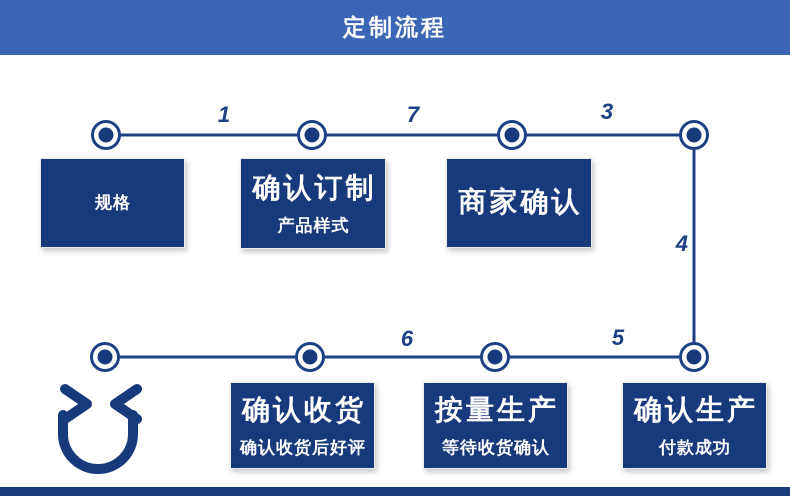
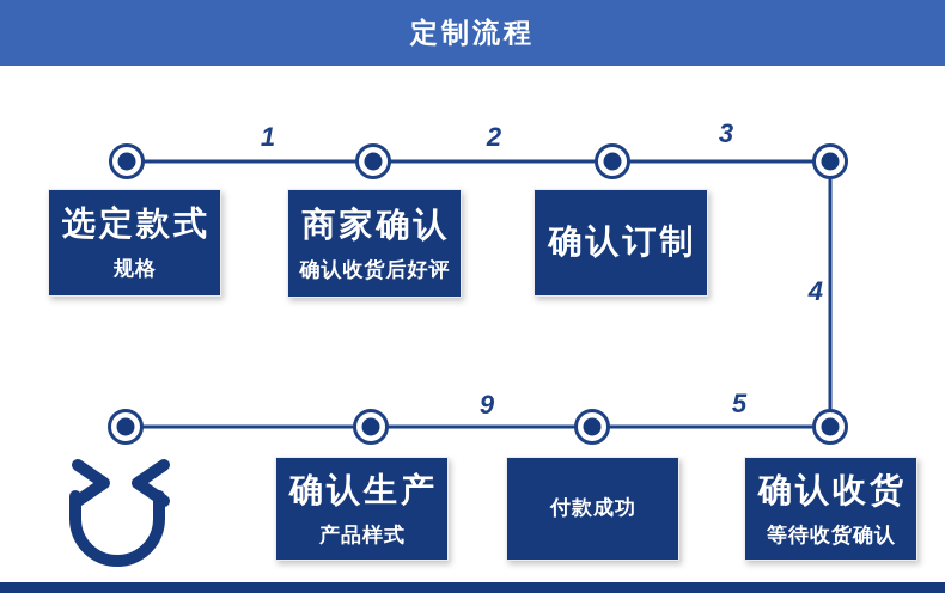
  定制流程
  1
- 7
+ 2
  3
  4
  5
- 6
+ 9
+ 选定款式
  规格
- 确认订制
+ 商家确认
- 产品样式
+ 确认收货后好评
- 商家确认
+ 确认订制
- 确认收货
+ 确认生产
- 确认收货后好评
+ 产品样式
- 按量生产
- 等待收货确认
+ 付款成功
- 确认生产
+ 确认收货
- 付款成功
+ 等待收货确认
